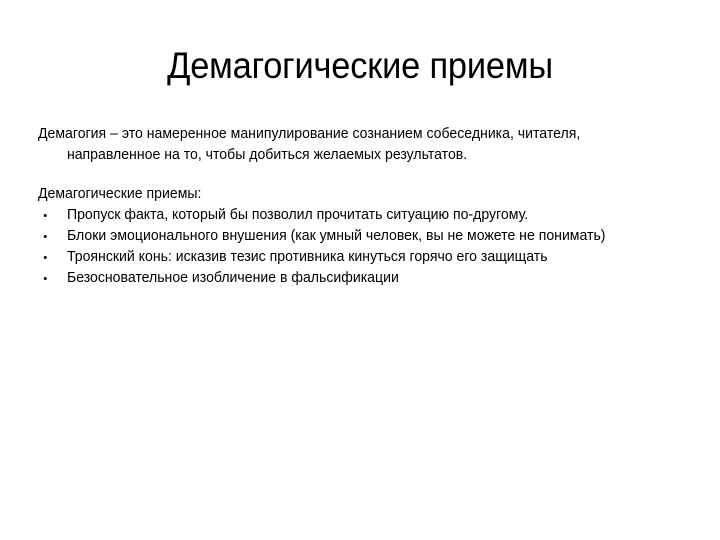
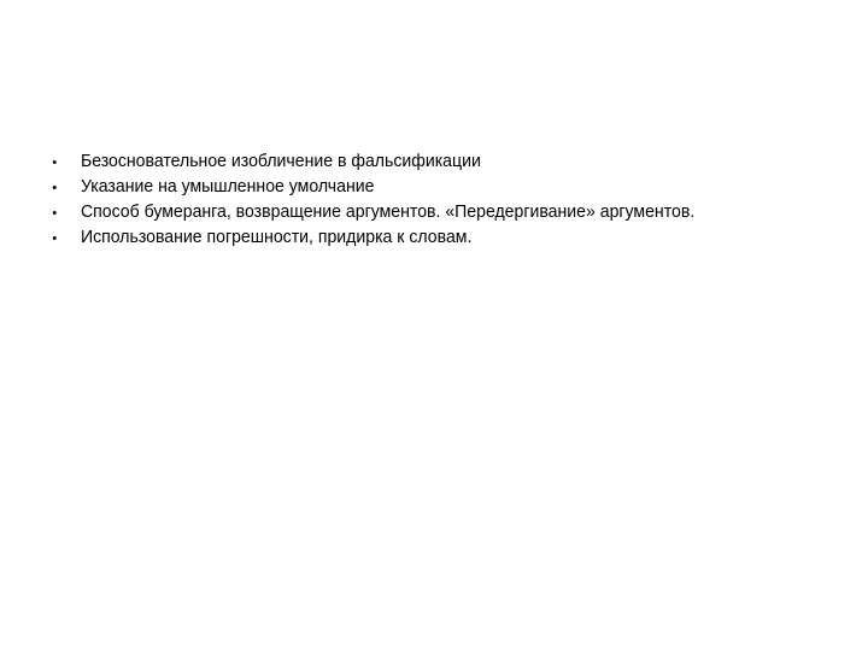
- Демагогические приемы
- Демагогия – это намеренное манипулирование сознанием собеседника, читателя, направленное на то, чтобы добиться желаемых результатов.
- Демагогические приемы:
- Пропуск факта, который бы позволил прочитать ситуацию по-другому.
- Блоки эмоционального внушения (как умный человек, вы не можете не понимать)
- Троянский конь: исказив тезис противника кинуться горячо его защищать
  Безосновательное изобличение в фальсификации
+ Указание на умышленное умолчание
+ Способ бумеранга, возвращение аргументов. «Передергивание» аргументов.
+ Использование погрешности, придирка к словам.
